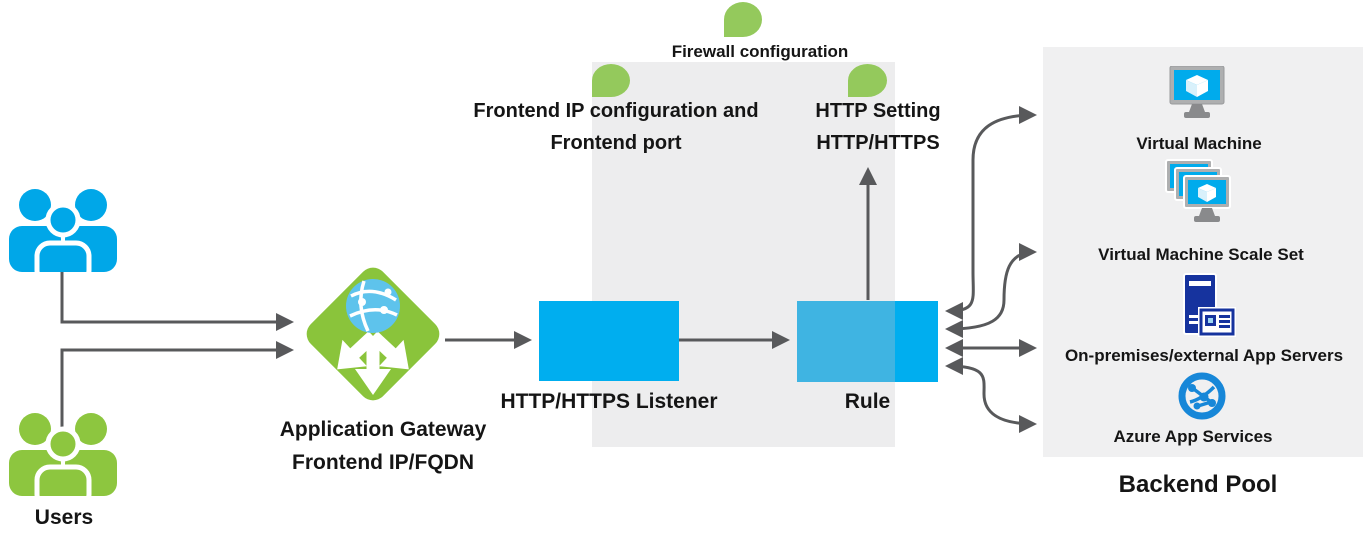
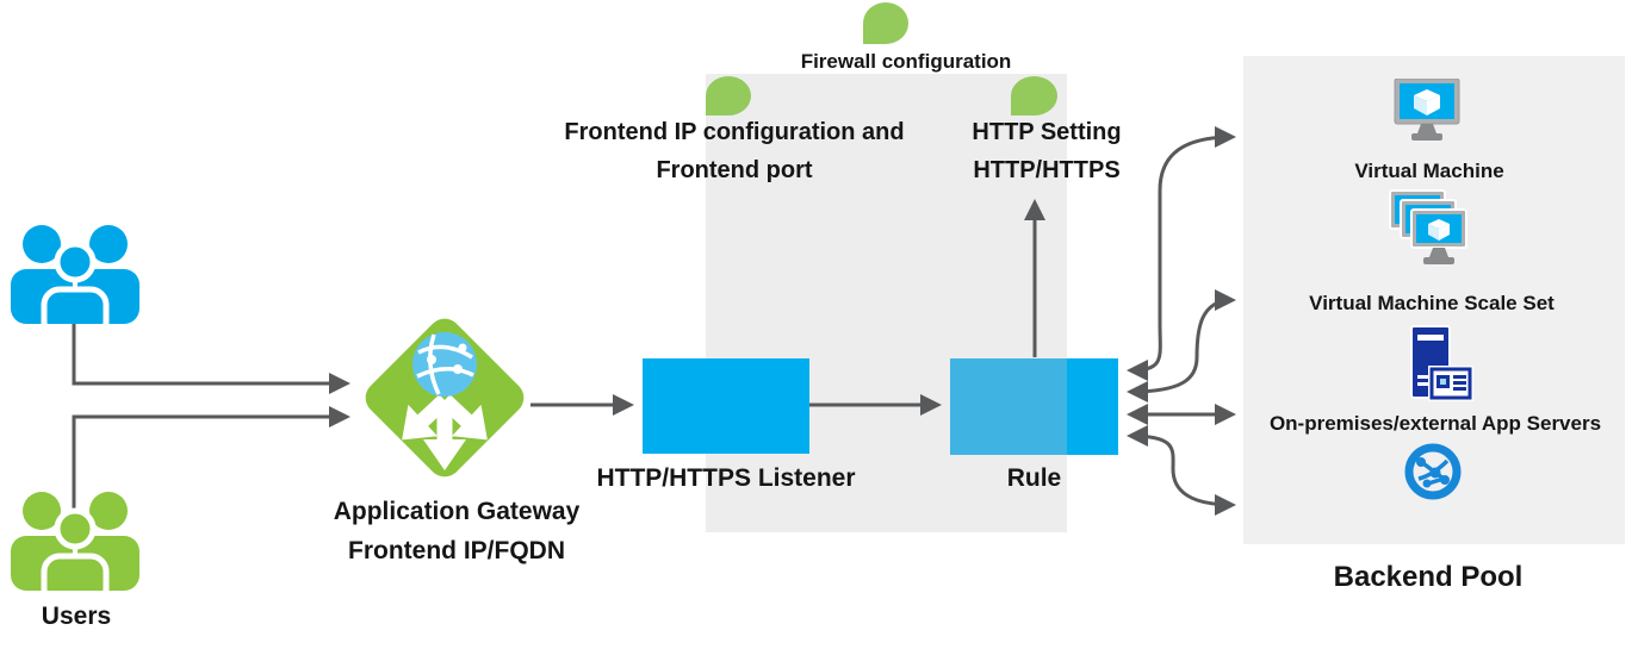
  Firewall configuration
  Frontend IP configuration and
  Frontend port
  HTTP Setting
  HTTP/HTTPS
  HTTP/HTTPS Listener
  Rule
  Application Gateway
  Frontend IP/FQDN
  Users
  Virtual Machine
  Virtual Machine Scale Set
  On-premises/external App Servers
- Azure App Services
  Backend Pool
